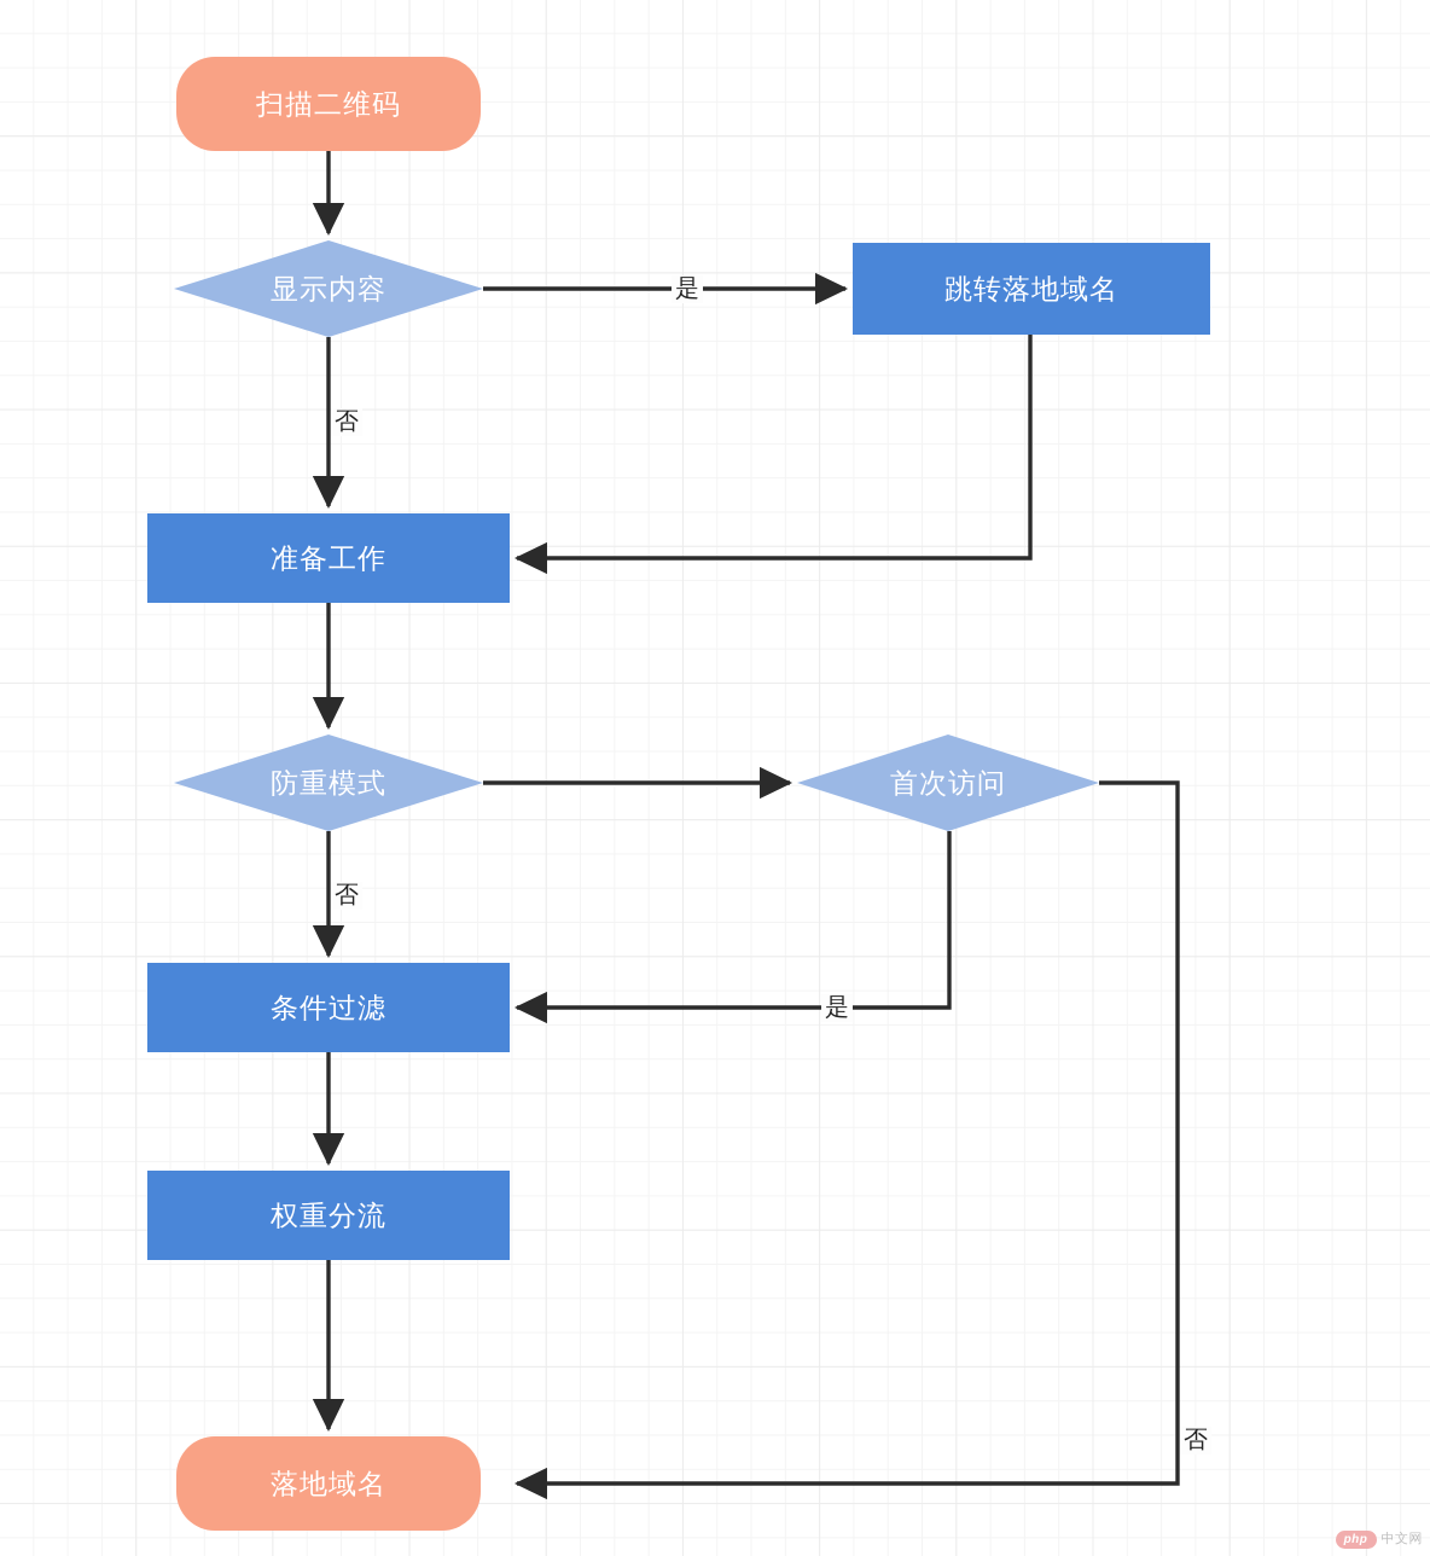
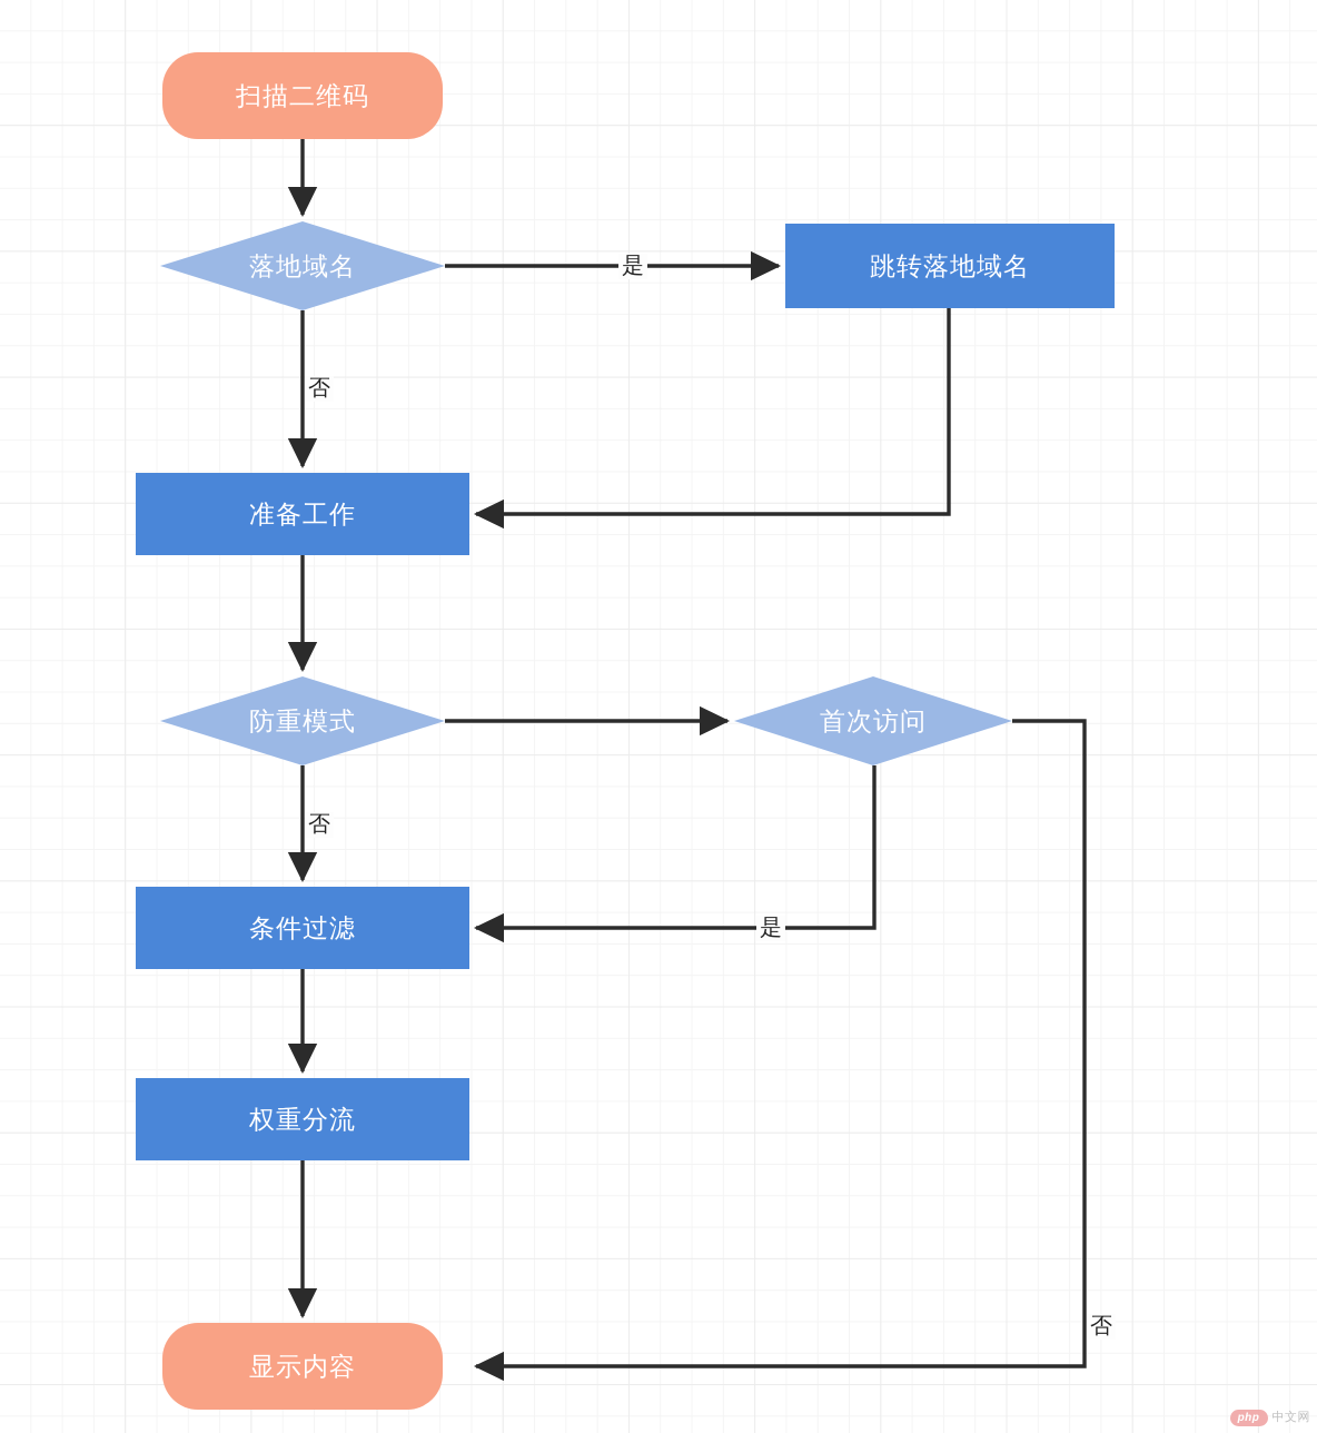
  扫描二维码
- 显示内容
+ 落地域名
  跳转落地域名
  准备工作
  防重模式
  首次访问
  条件过滤
  权重分流
- 落地域名
+ 显示内容
  是
  否
  否
  是
  否
  php
  中文网
